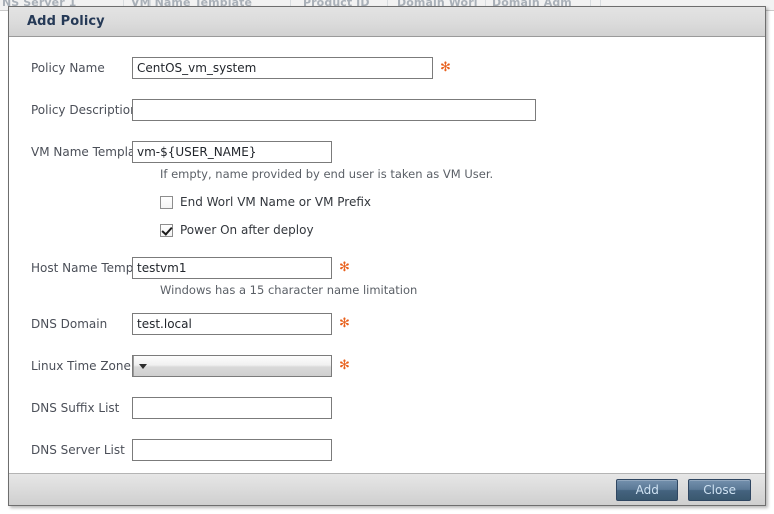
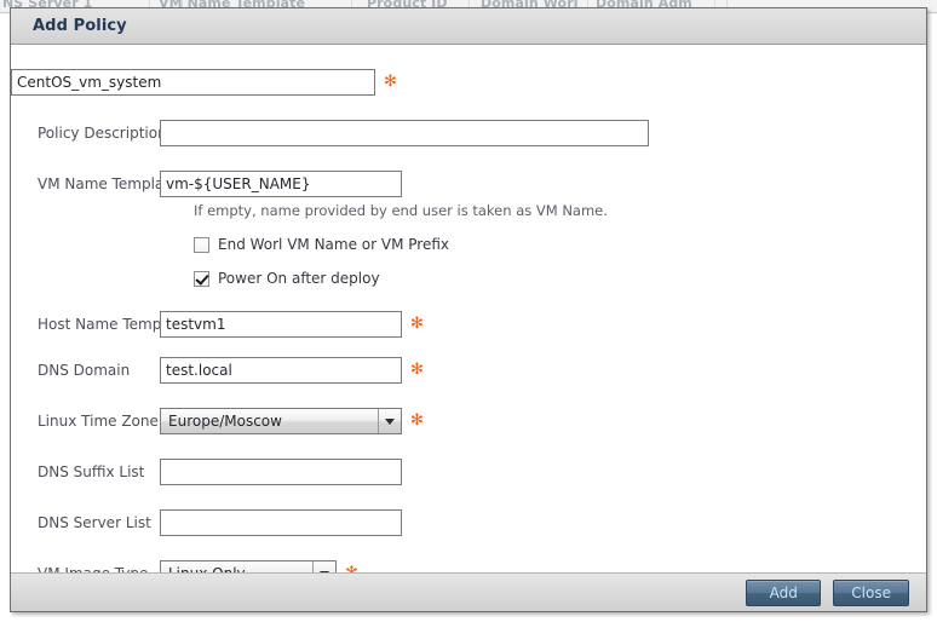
  NS Server 1
  VM Name Template
  Product ID
  Domain Worl
  Domain Adm
  Add Policy
- Policy Name
  CentOS_vm_system
  ✻
  Policy Descriptio
  VM Name Templ
  vm-${USER_NAME}
- If empty, name provided by end user is taken as VM User.
+ If empty, name provided by end user is taken as VM Name.
  End Worl VM Name or VM Prefix
  Power On after deploy
  Host Name Temp
  testvm1
  ✻
- Windows has a 15 character name limitation
  DNS Domain
  test.local
  ✻
  Linux Time Zone
+ Europe/Moscow
  ✻
  DNS Suffix List
  DNS Server List
  Add
  Close
